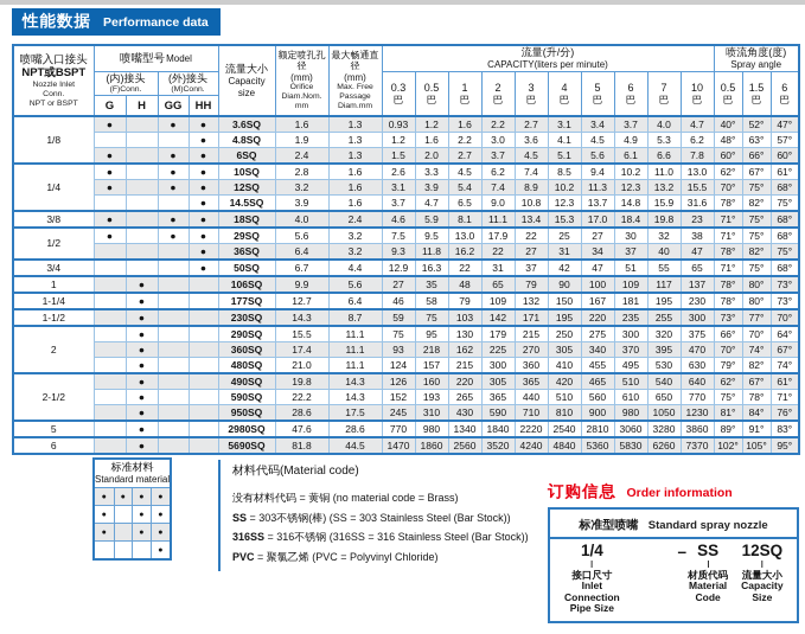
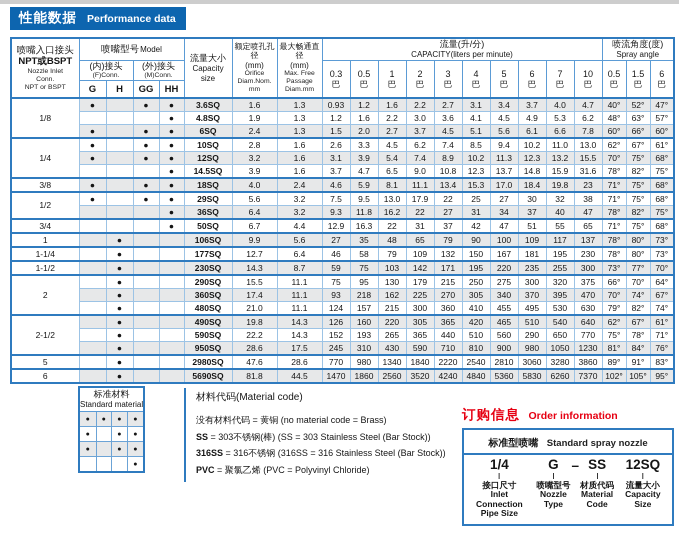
  性能数据
  Performance data
  (内)接头	(外)接头	0.3巴	0.5巴	1巴	2巴	3巴	4巴	5巴	6巴	7巴	10巴	0.5巴	1.5巴	6巴
  G	H	GG	HH
  1/8	●		●	●	3.6SQ	1.6	1.3	0.93	1.2	1.6	2.2	2.7	3.1	3.4	3.7	4.0	4.7	40°	52°	47°
  			●	4.8SQ	1.9	1.3	1.2	1.6	2.2	3.0	3.6	4.1	4.5	4.9	5.3	6.2	48°	63°	57°
  ●		●	●	6SQ	2.4	1.3	1.5	2.0	2.7	3.7	4.5	5.1	5.6	6.1	6.6	7.8	60°	66°	60°
  1/4	●		●	●	10SQ	2.8	1.6	2.6	3.3	4.5	6.2	7.4	8.5	9.4	10.2	11.0	13.0	62°	67°	61°
  ●		●	●	12SQ	3.2	1.6	3.1	3.9	5.4	7.4	8.9	10.2	11.3	12.3	13.2	15.5	70°	75°	68°
  			●	14.5SQ	3.9	1.6	3.7	4.7	6.5	9.0	10.8	12.3	13.7	14.8	15.9	31.6	78°	82°	75°
  3/8	●		●	●	18SQ	4.0	2.4	4.6	5.9	8.1	11.1	13.4	15.3	17.0	18.4	19.8	23	71°	75°	68°
  1/2	●		●	●	29SQ	5.6	3.2	7.5	9.5	13.0	17.9	22	25	27	30	32	38	71°	75°	68°
  			●	36SQ	6.4	3.2	9.3	11.8	16.2	22	27	31	34	37	40	47	78°	82°	75°
  3/4				●	50SQ	6.7	4.4	12.9	16.3	22	31	37	42	47	51	55	65	71°	75°	68°
  1		●			106SQ	9.9	5.6	27	35	48	65	79	90	100	109	117	137	78°	80°	73°
  1-1/4		●			177SQ	12.7	6.4	46	58	79	109	132	150	167	181	195	230	78°	80°	73°
  1-1/2		●			230SQ	14.3	8.7	59	75	103	142	171	195	220	235	255	300	73°	77°	70°
  2		●			290SQ	15.5	11.1	75	95	130	179	215	250	275	300	320	375	66°	70°	64°
  	●			360SQ	17.4	11.1	93	218	162	225	270	305	340	370	395	470	70°	74°	67°
  	●			480SQ	21.0	11.1	124	157	215	300	360	410	455	495	530	630	79°	82°	74°
  2-1/2		●			490SQ	19.8	14.3	126	160	220	305	365	420	465	510	540	640	62°	67°	61°
- 	●			590SQ	22.2	14.3	152	193	265	365	440	510	560	610	650	770	75°	78°	71°
+ 	●			590SQ	22.2	14.3	152	193	265	365	440	510	560	290	650	770	75°	78°	71°
  	●			950SQ	28.6	17.5	245	310	430	590	710	810	900	980	1050	1230	81°	84°	76°
  5		●			2980SQ	47.6	28.6	770	980	1340	1840	2220	2540	2810	3060	3280	3860	89°	91°	83°
  6		●			5690SQ	81.8	44.5	1470	1860	2560	3520	4240	4840	5360	5830	6260	7370	102°	105°	95°
  标准材料 Standard material
  材料代码(Material code)
  没有材料代码 = 黄铜 (no material code = Brass)
  SS = 303不锈钢(棒) (SS = 303 Stainless Steel (Bar Stock))
  316SS = 316不锈钢 (316SS = 316 Stainless Steel (Bar Stock))
  PVC = 聚氯乙烯 (PVC = Polyvinyl Chloride)
  订购信息 Order information
  标准型喷嘴 Standard spray nozzle
  –
  1/4
  接口尺寸
  Inlet
  Connection
  Pipe Size
+ G
+ 喷嘴型号
+ Nozzle
+ Type
  SS
  材质代码
  Material
  Code
  12SQ
  流量大小
  Capacity
  Size
